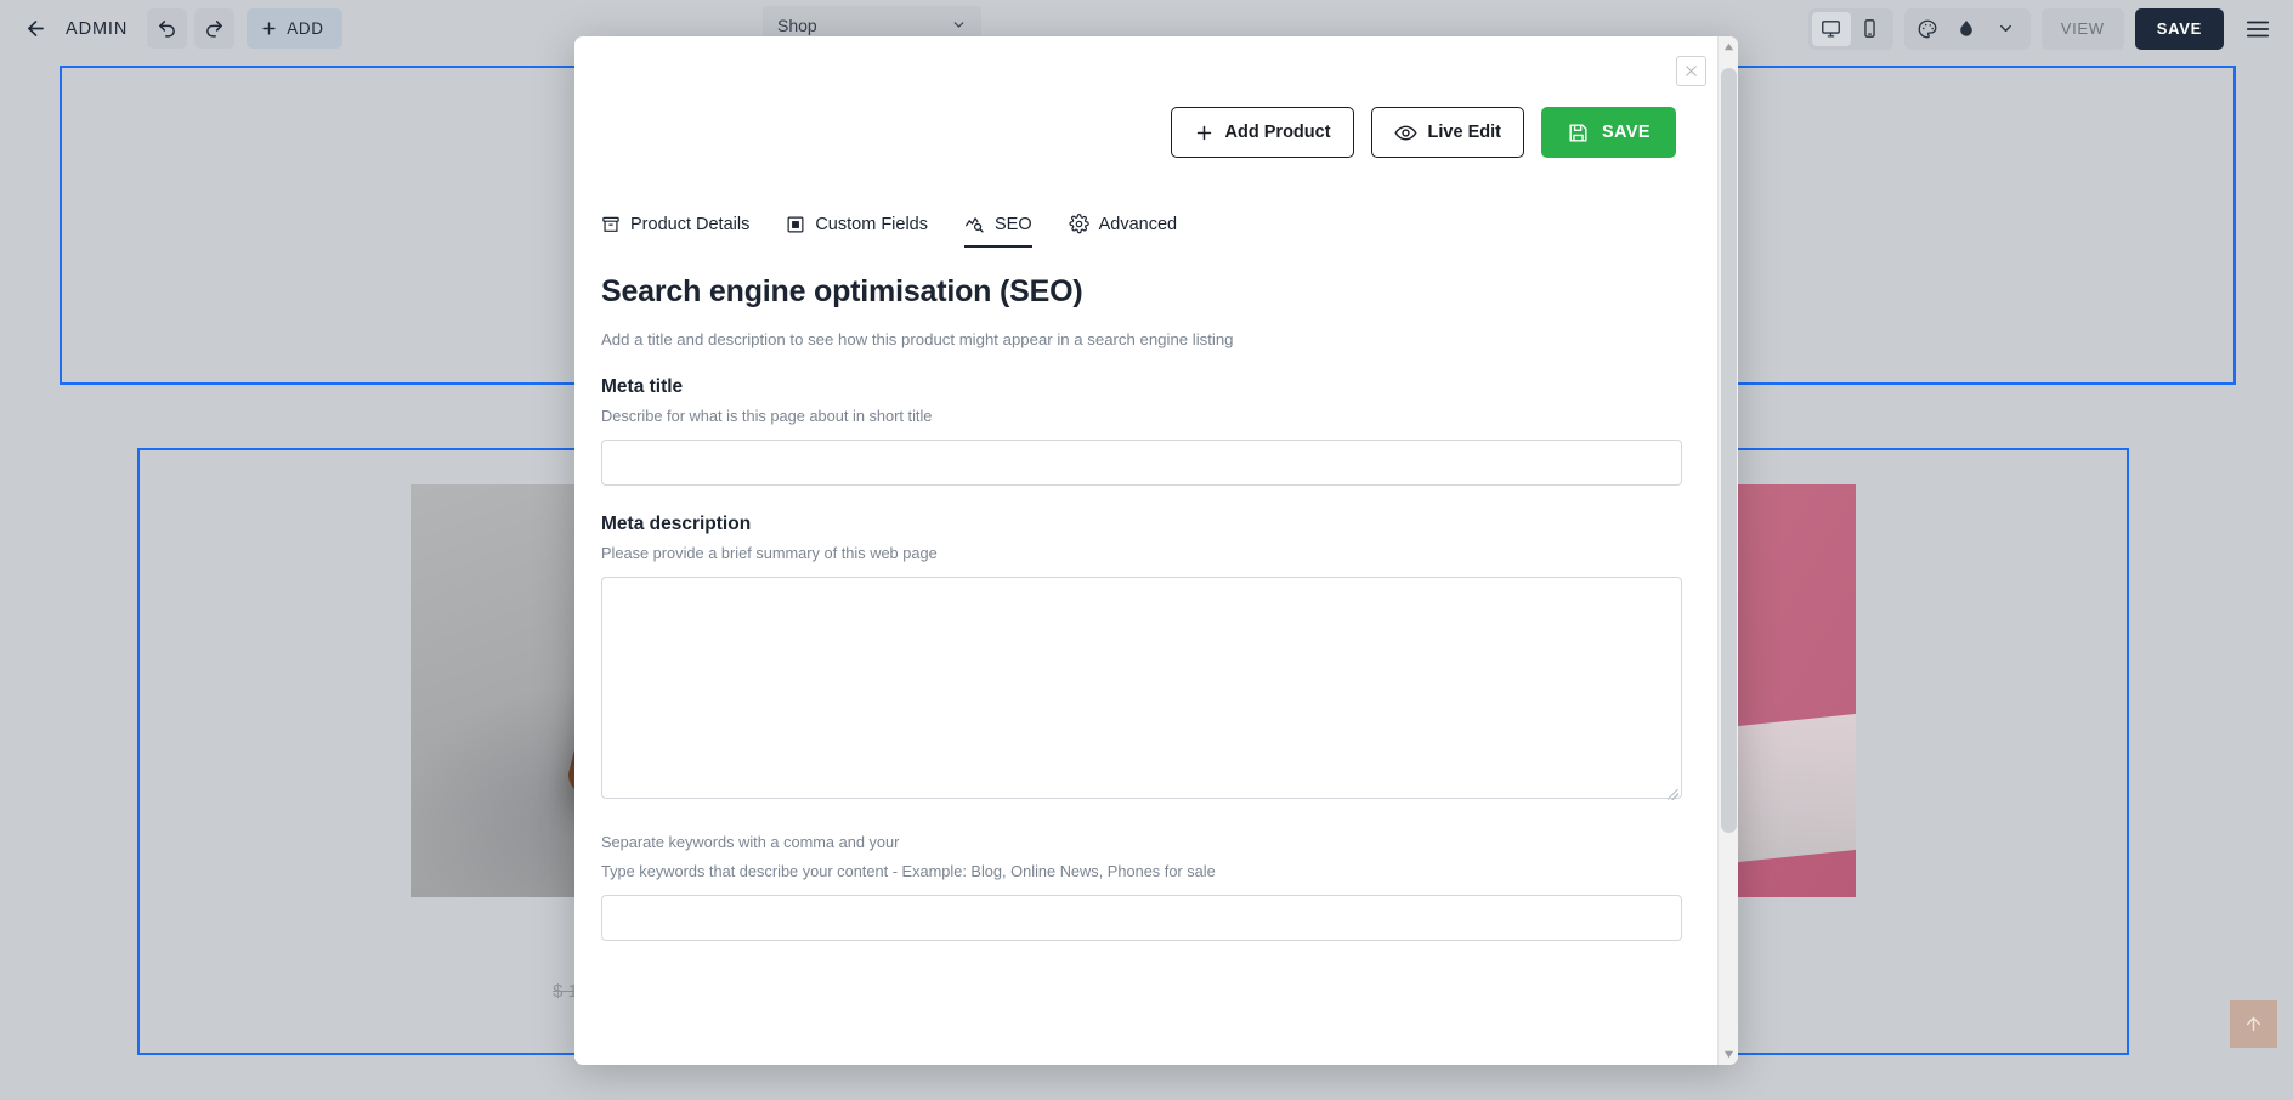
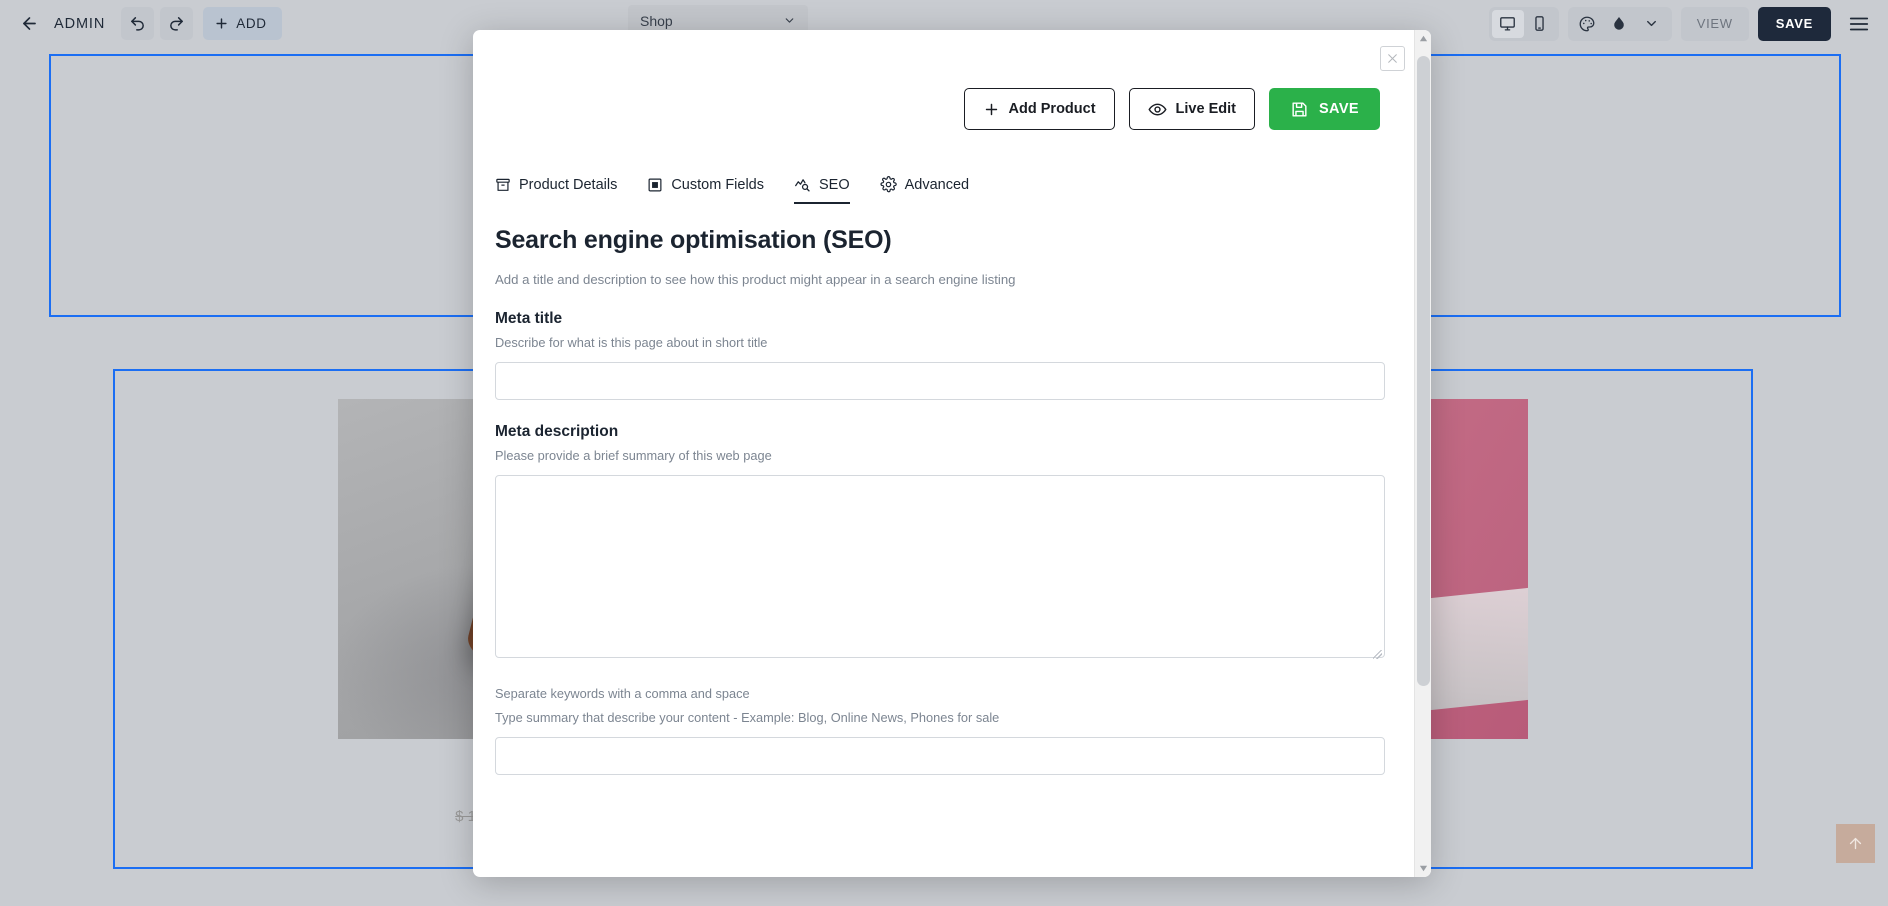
  ADMIN
  ADD
  Shop
  VIEW
  SAVE
  Add Product
  Live Edit
  SAVE
  Product Details
  Custom Fields
  SEO
  Advanced
  Search engine optimisation (SEO)
  Add a title and description to see how this product might appear in a search engine listing
  Meta title
  Describe for what is this page about in short title
  Meta description
  Please provide a brief summary of this web page
- Separate keywords with a comma and your
+ Separate keywords with a comma and space
- Type keywords that describe your content - Example: Blog, Online News, Phones for sale
+ Type summary that describe your content - Example: Blog, Online News, Phones for sale
